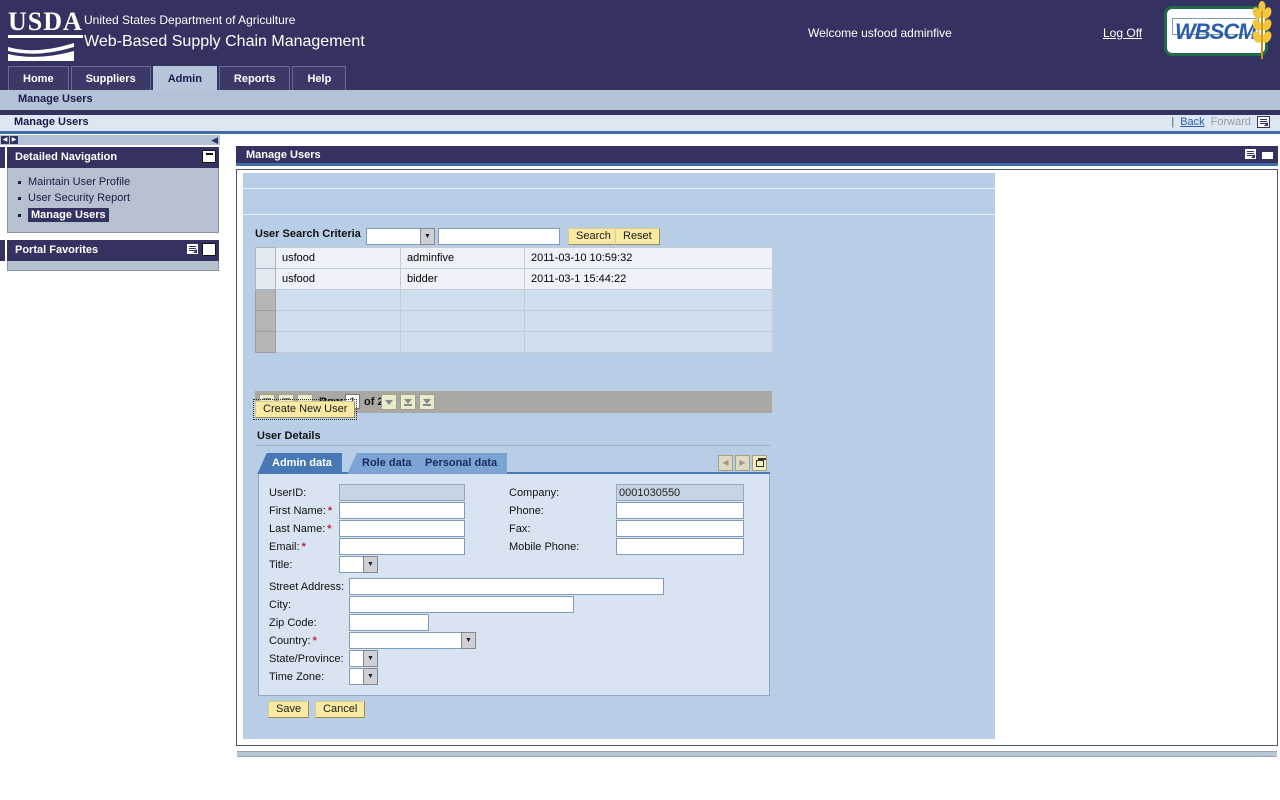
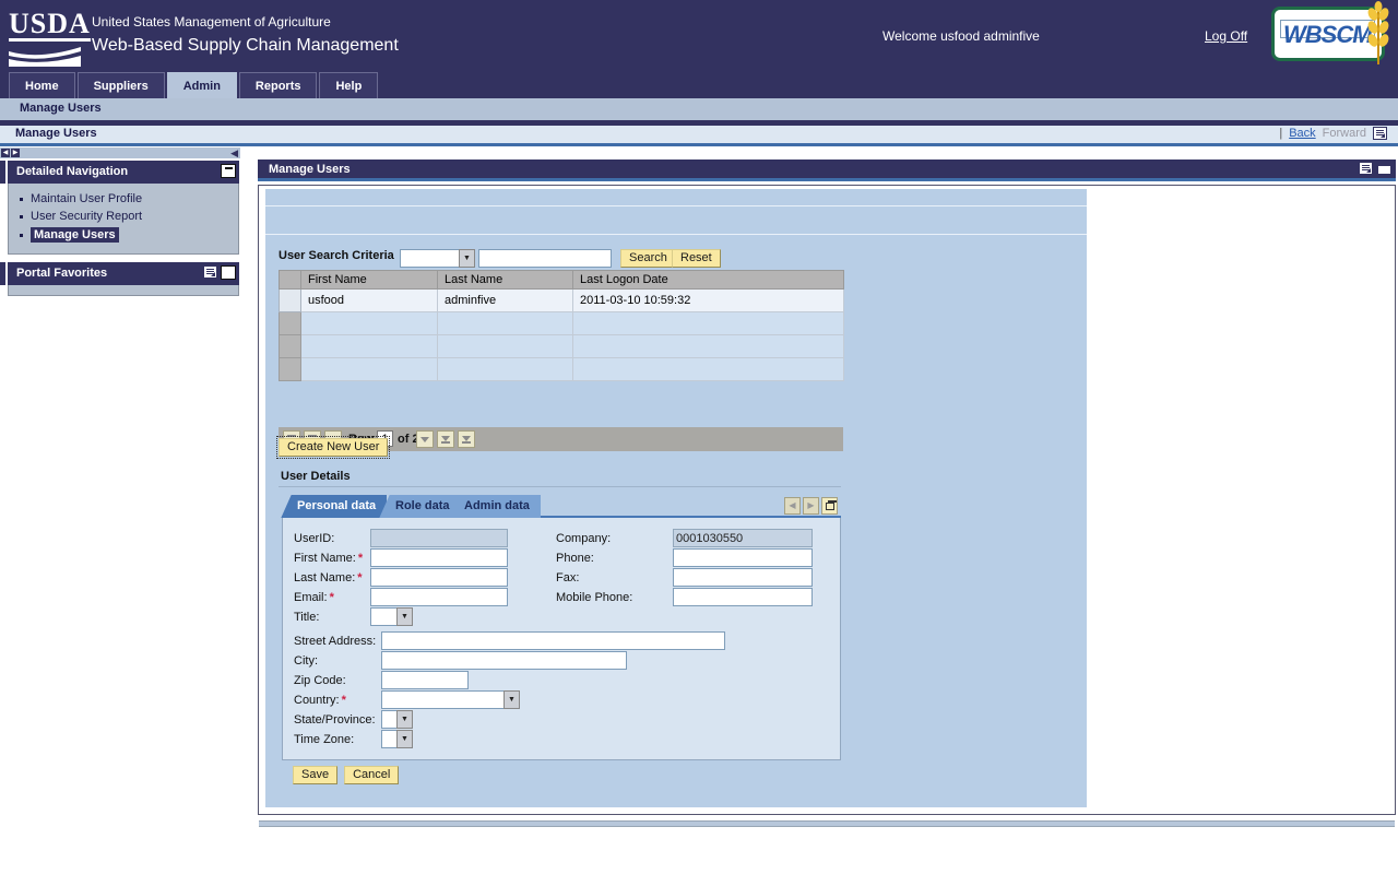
  USDA
- United States Department of Agriculture
+ United States Management of Agriculture
  Web-Based Supply Chain Management
  Welcome usfood adminfive
  Log Off
  WBSCM
  Home
  Suppliers
  Admin
  Reports
  Help
  Manage Users
  Manage Users
  |
  Back
  Forward
  ◀
  Detailed Navigation
  Maintain User Profile
  User Security Report
  Manage Users
  Portal Favorites
  Manage Users
  User Search Criteria
  Search
  Reset
+ 	First Name	Last Name	Last Logon Date
  	usfood	adminfive	2011-03-10 10:59:32
- 	usfood	bidder	2011-03-1 15:44:22
  Create New User
  User Details
- Admin data
+ Personal data
  Role data
- Personal data
+ Admin data
  ◀
  ▶
  UserID:
  First Name: *
  Last Name: *
  Email: *
  Title:
  Company:
  0001030550
  Phone:
  Fax:
  Mobile Phone:
  Street Address:
  City:
  Zip Code:
  Country: *
  State/Province:
  Time Zone:
  Save
  Cancel
